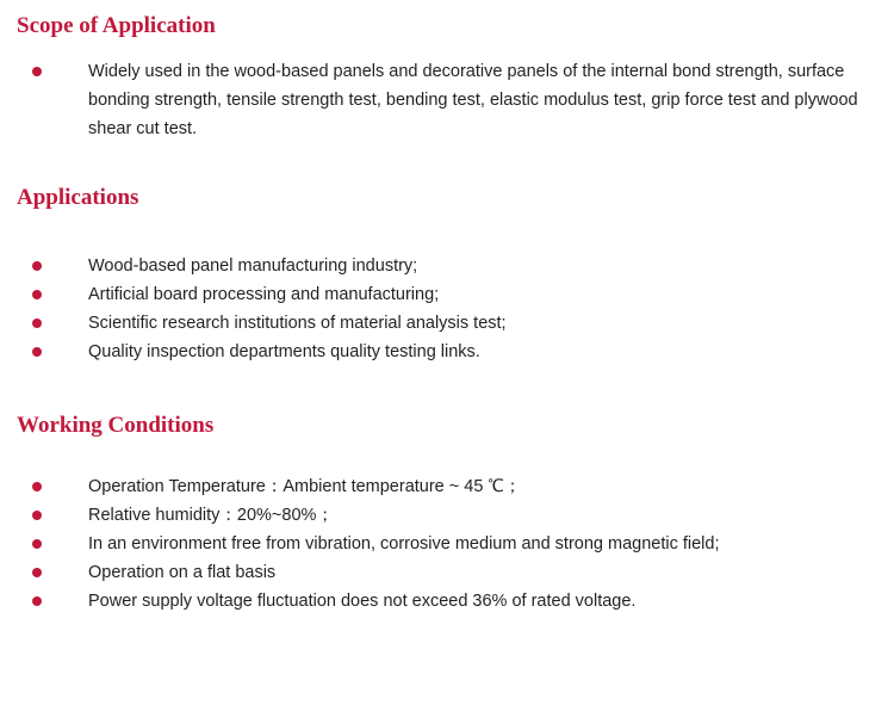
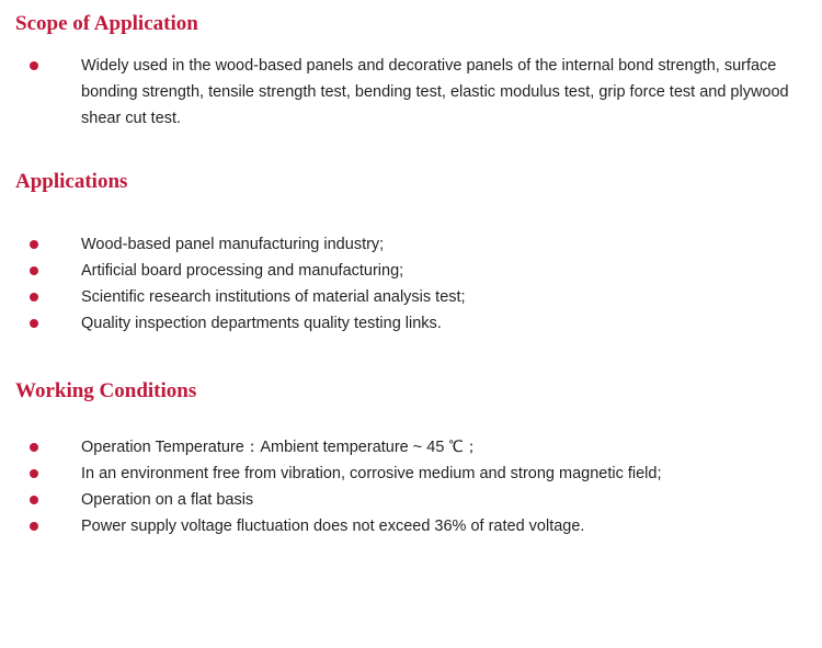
  Scope of Application
  Widely used in the wood-based panels and decorative panels of the internal bond strength, surface bonding strength, tensile strength test, bending test, elastic modulus test, grip force test and plywood shear cut test.
  Applications
  Wood-based panel manufacturing industry;
  Artificial board processing and manufacturing;
  Scientific research institutions of material analysis test;
  Quality inspection departments quality testing links.
  Working Conditions
  Operation Temperature：Ambient temperature ~ 45 ℃；
- Relative humidity：20%~80%；
  In an environment free from vibration, corrosive medium and strong magnetic field;
  Operation on a flat basis
  Power supply voltage fluctuation does not exceed 36% of rated voltage.
